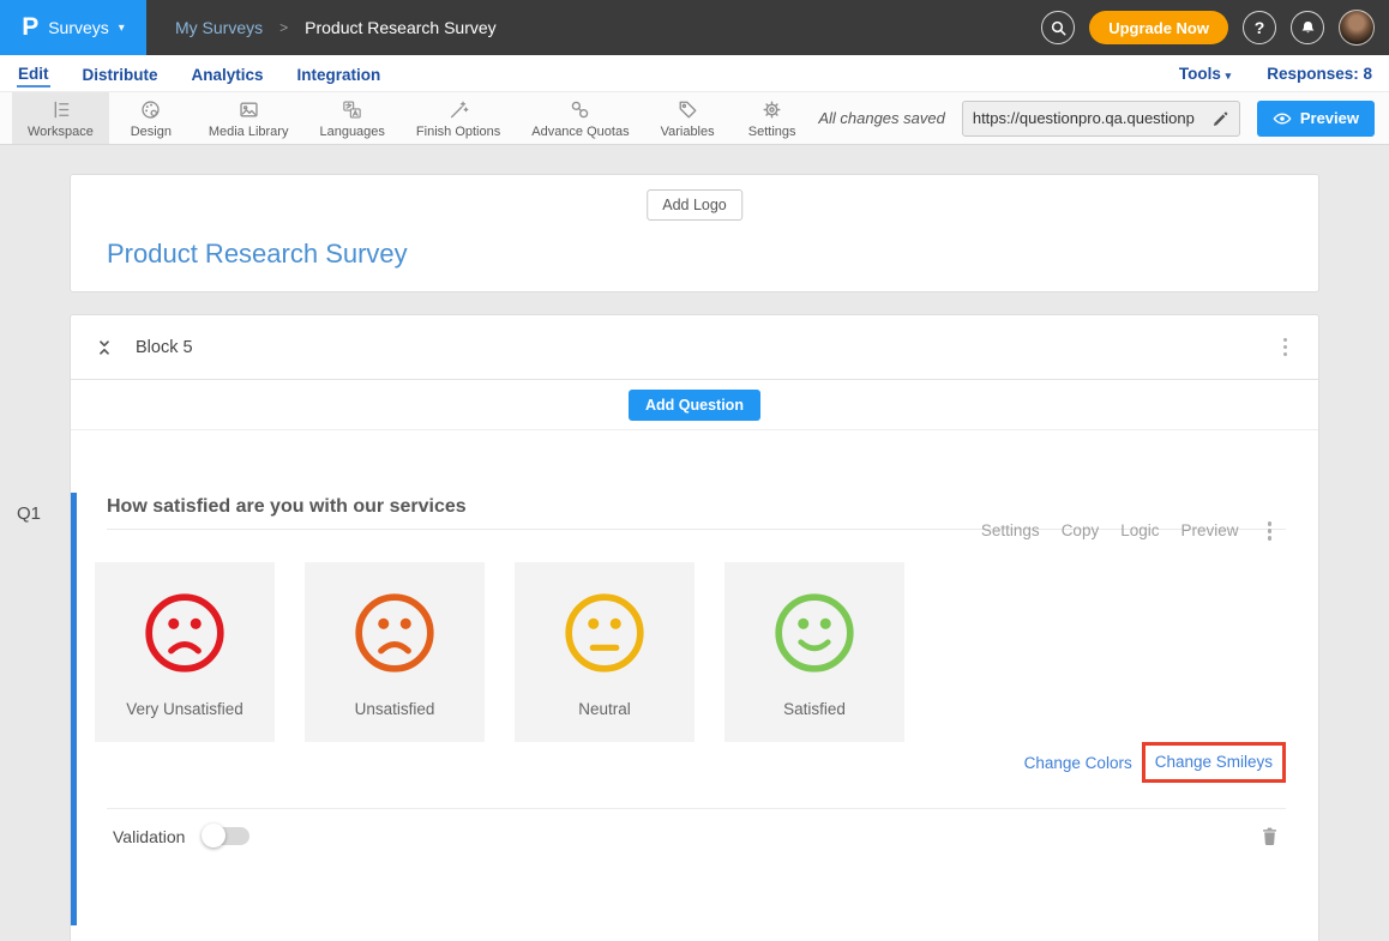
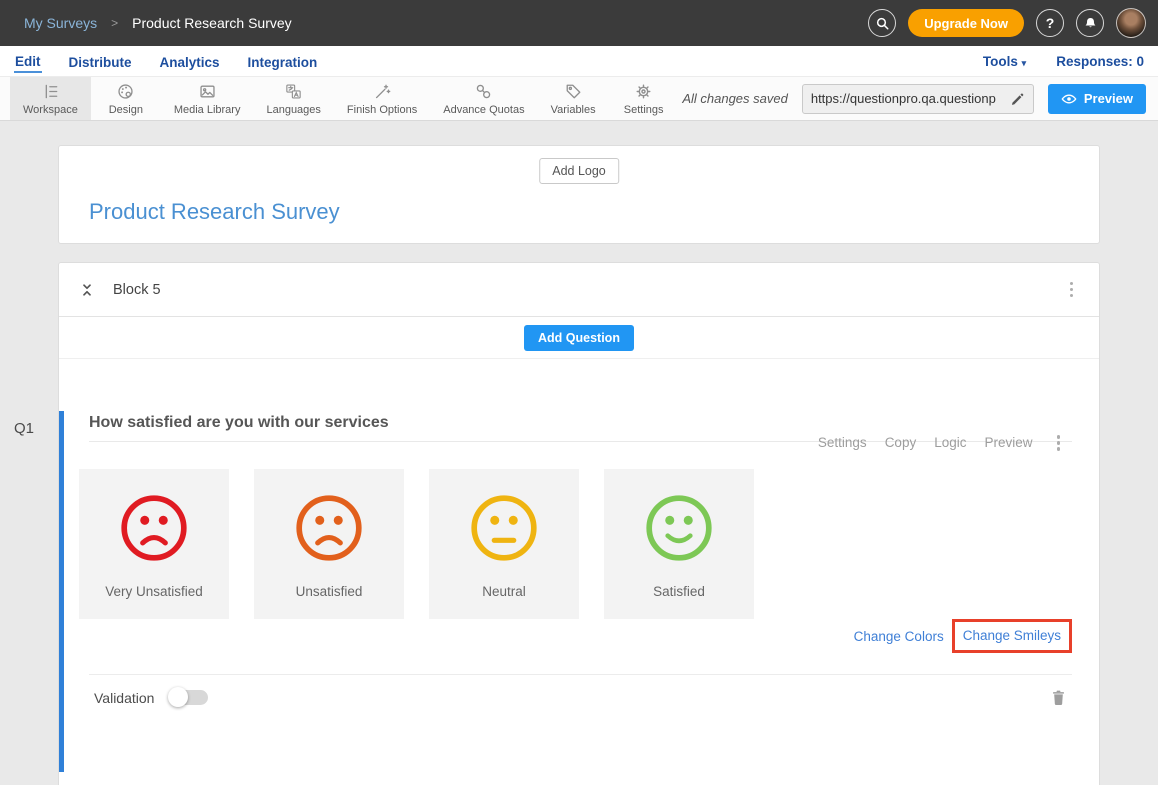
- P
- Surveys
- ▾
  My Surveys
  >
  Product Research Survey
  Upgrade Now
  ?
  Edit
  Distribute
  Analytics
  Integration
  Tools ▾
- Responses: 8
+ Responses: 0
  Workspace
  Design
  Media Library
  Languages
  Finish Options
  Advance Quotas
  Variables
  Settings
  All changes saved
  https://questionpro.qa.questionp
  Preview
  Add Logo
  Product Research Survey
  Block 5
  Add Question
  Settings
  Copy
  Logic
  Preview
  How satisfied are you with our services
  Very Unsatisfied
  Unsatisfied
  Neutral
  Satisfied
  Change Colors
  Change Smileys
  Validation
  Q1
